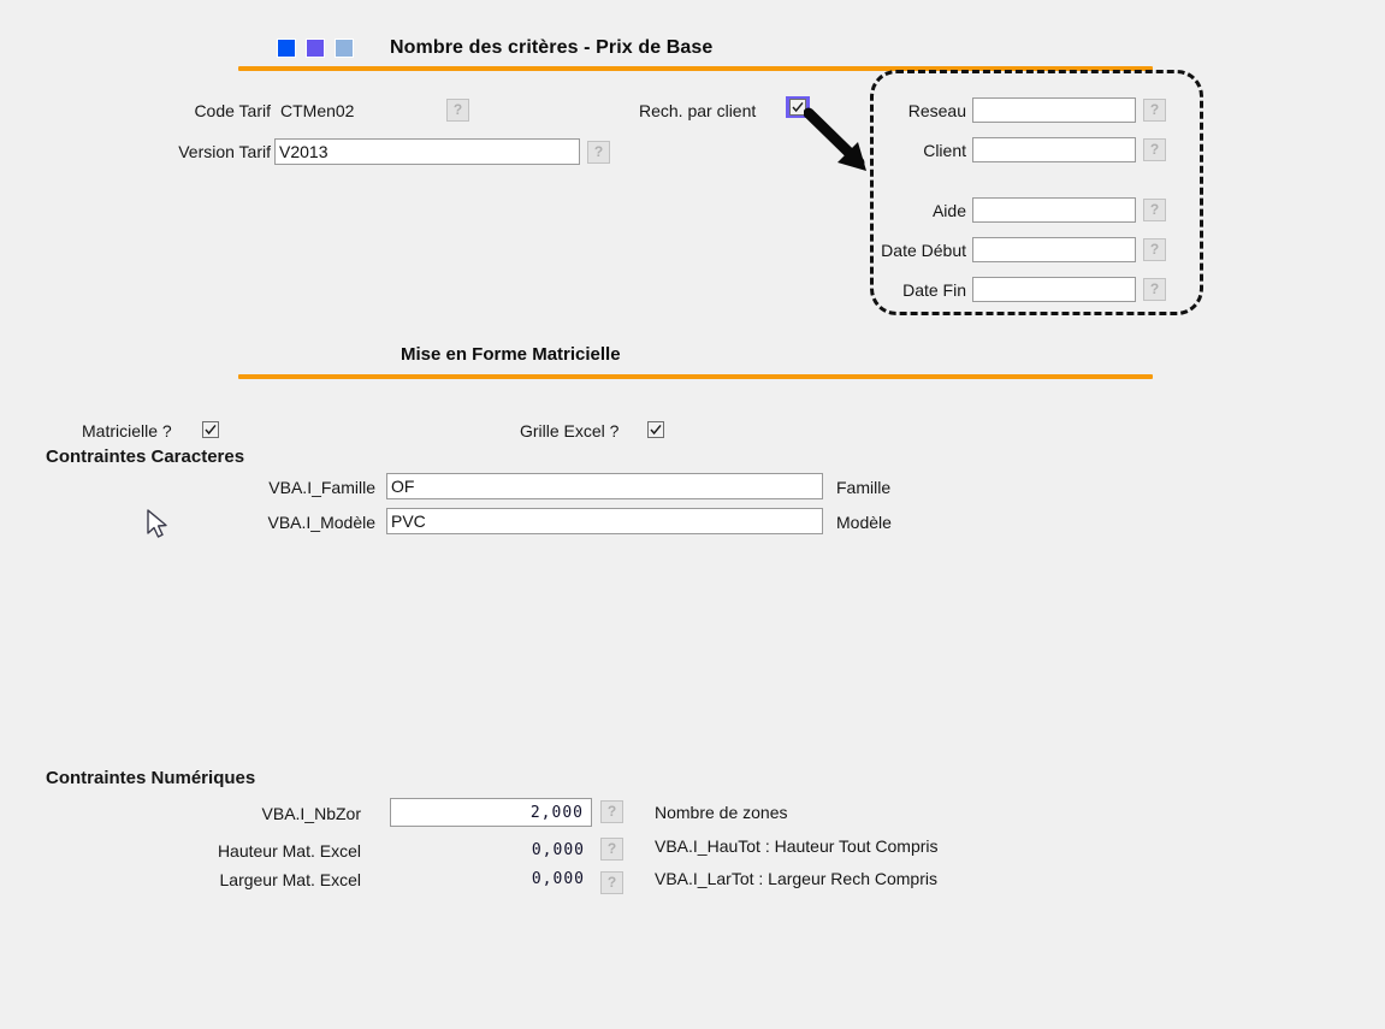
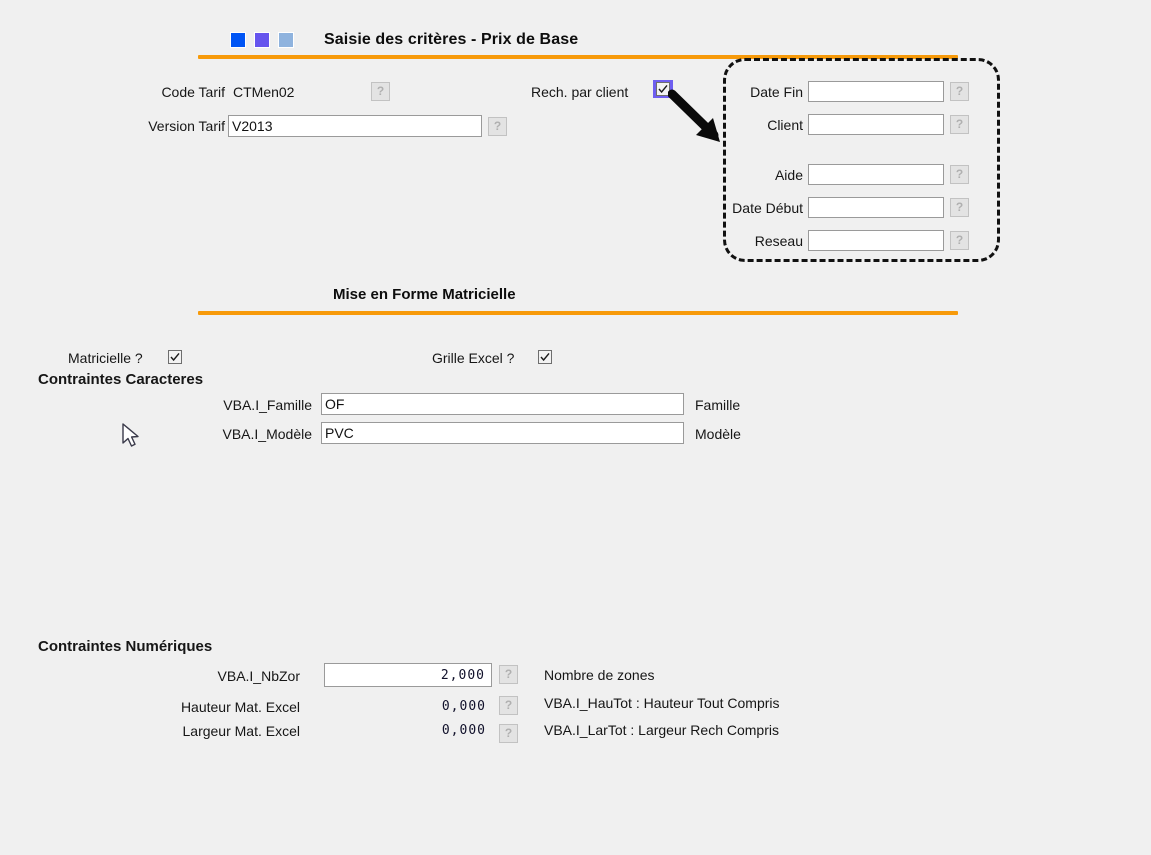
- Nombre des critères - Prix de Base
+ Saisie des critères - Prix de Base
  Code Tarif
  CTMen02
  ?
  Version Tarif
  V2013
  ?
  Rech. par client
- Reseau
+ Date Fin
  ?
  Client
  ?
  Aide
  ?
  Date Début
  ?
- Date Fin
+ Reseau
  ?
  Mise en Forme Matricielle
  Matricielle ?
  Grille Excel ?
  Contraintes Caracteres
  VBA.I_Famille
  OF
  Famille
  VBA.I_Modèle
  PVC
  Modèle
  Contraintes Numériques
  VBA.I_NbZor
  2,000
  ?
  Nombre de zones
  Hauteur Mat. Excel
  0,000
  ?
  VBA.I_HauTot : Hauteur Tout Compris
  Largeur Mat. Excel
  0,000
  ?
  VBA.I_LarTot : Largeur Rech Compris
